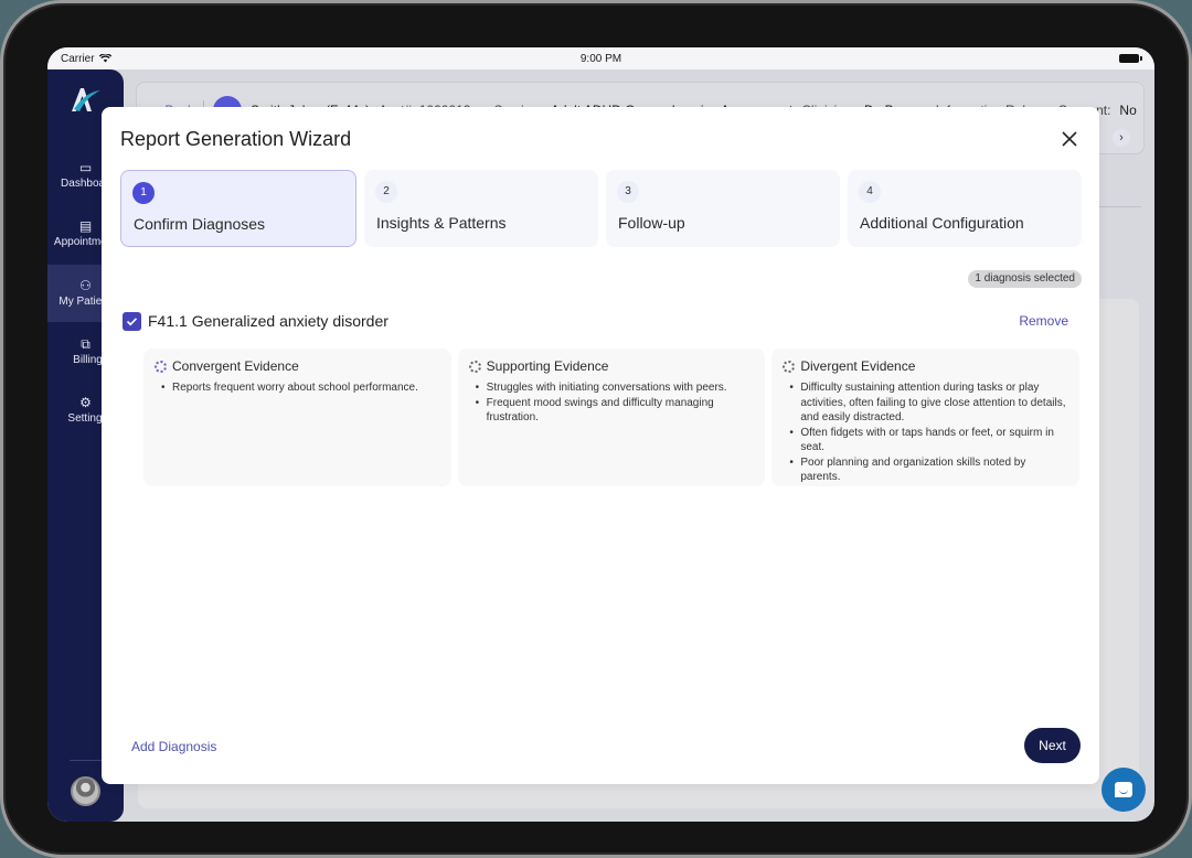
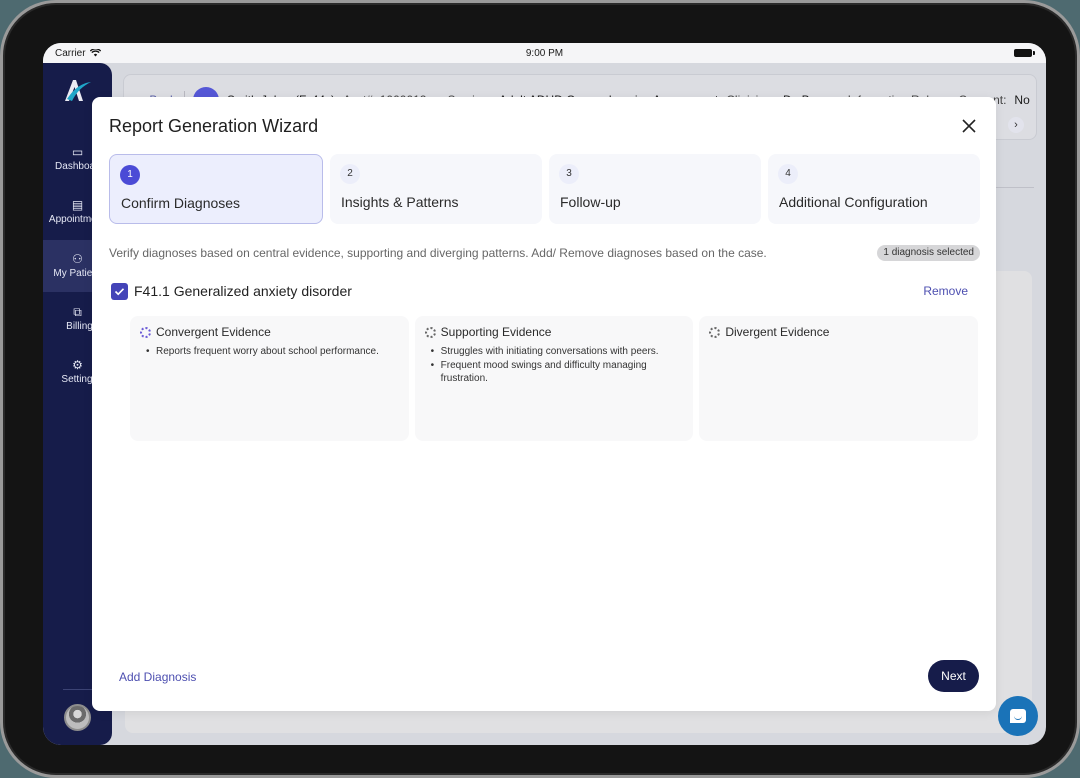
  Carrier
  9:00 PM
  ▭
  ▤
  ⚇
  My Patie
  ⧉
  Billing
  ⚙
  Setting
  No
  ›
  Report Generation Wizard
  1
  Confirm Diagnoses
  2
  Insights & Patterns
  3
  Follow-up
  4
  Additional Configuration
+ Verify diagnoses based on central evidence, supporting and diverging patterns. Add/ Remove diagnoses based on the case.
  1 diagnosis selected
  F41.1 Generalized anxiety disorder
  Remove
  Convergent Evidence
  Reports frequent worry about school performance.
  Supporting Evidence
  Struggles with initiating conversations with peers.
  Frequent mood swings and difficulty managing frustration.
  Divergent Evidence
- Difficulty sustaining attention during tasks or play activities, often failing to give close attention to details, and easily distracted.
- Often fidgets with or taps hands or feet, or squirm in seat.
- Poor planning and organization skills noted by parents.
  Add Diagnosis
  Next
